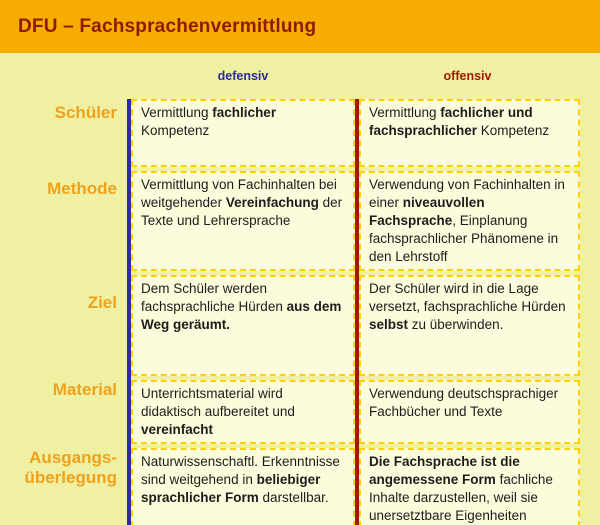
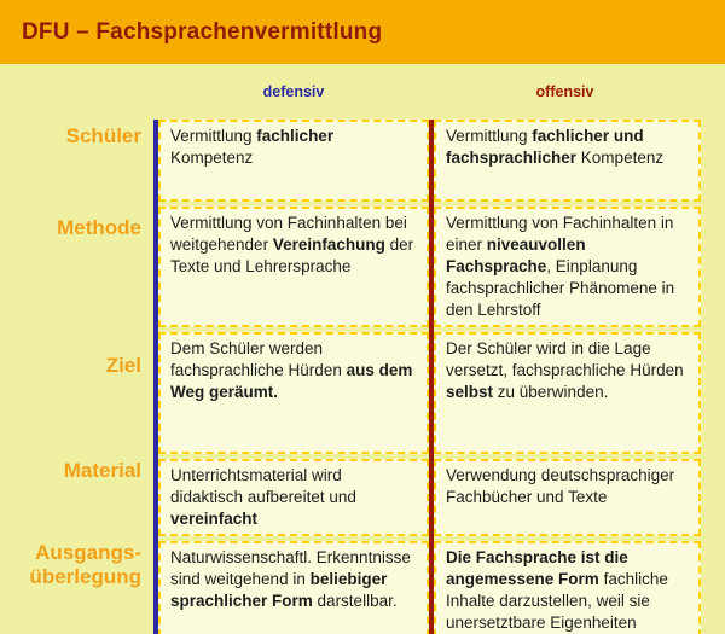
  DFU – Fachsprachenvermittlung
  defensiv
  offensiv
  Schüler
  Vermittlung fachlicher Kompetenz
  Vermittlung fachlicher und fachsprachlicher Kompetenz
  Methode
  Vermittlung von Fachinhalten bei weitgehender Vereinfachung der Texte und Lehrersprache
- Verwendung von Fachinhalten in einer niveauvollen Fachsprache, Einplanung fachsprachlicher Phänomene in den Lehrstoff
+ Vermittlung von Fachinhalten in einer niveauvollen Fachsprache, Einplanung fachsprachlicher Phänomene in den Lehrstoff
  Ziel
  Dem Schüler werden fachsprachliche Hürden aus dem Weg geräumt.
  Der Schüler wird in die Lage versetzt, fachsprachliche Hürden selbst zu überwinden.
  Material
  Unterrichtsmaterial wird didaktisch aufbereitet und vereinfacht
  Verwendung deutschsprachiger Fachbücher und Texte
  Ausgangs-
  überlegung
  Naturwissenschaftl. Erkenntnisse sind weitgehend in beliebiger sprachlicher Form darstellbar.
  Die Fachsprache ist die angemessene Form fachliche Inhalte darzustellen, weil sie unersetztbare Eigenheiten
